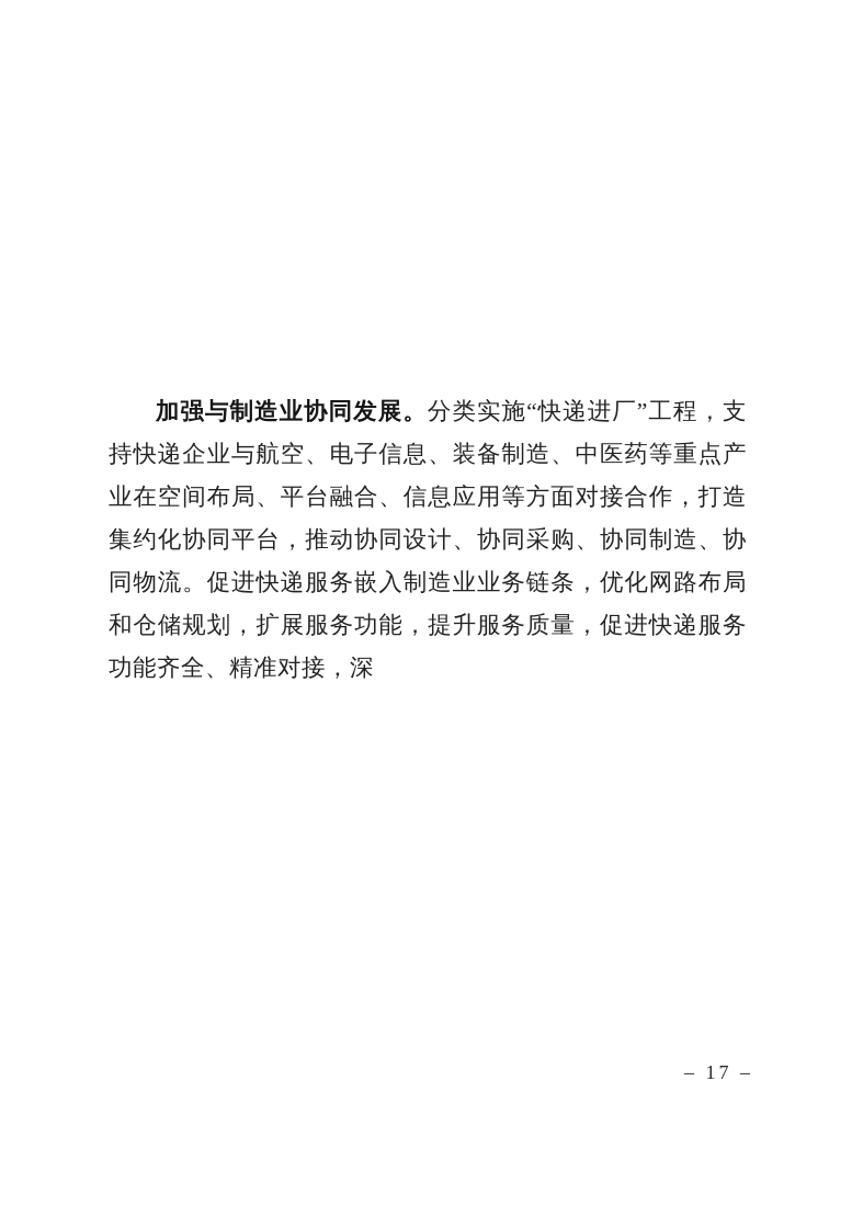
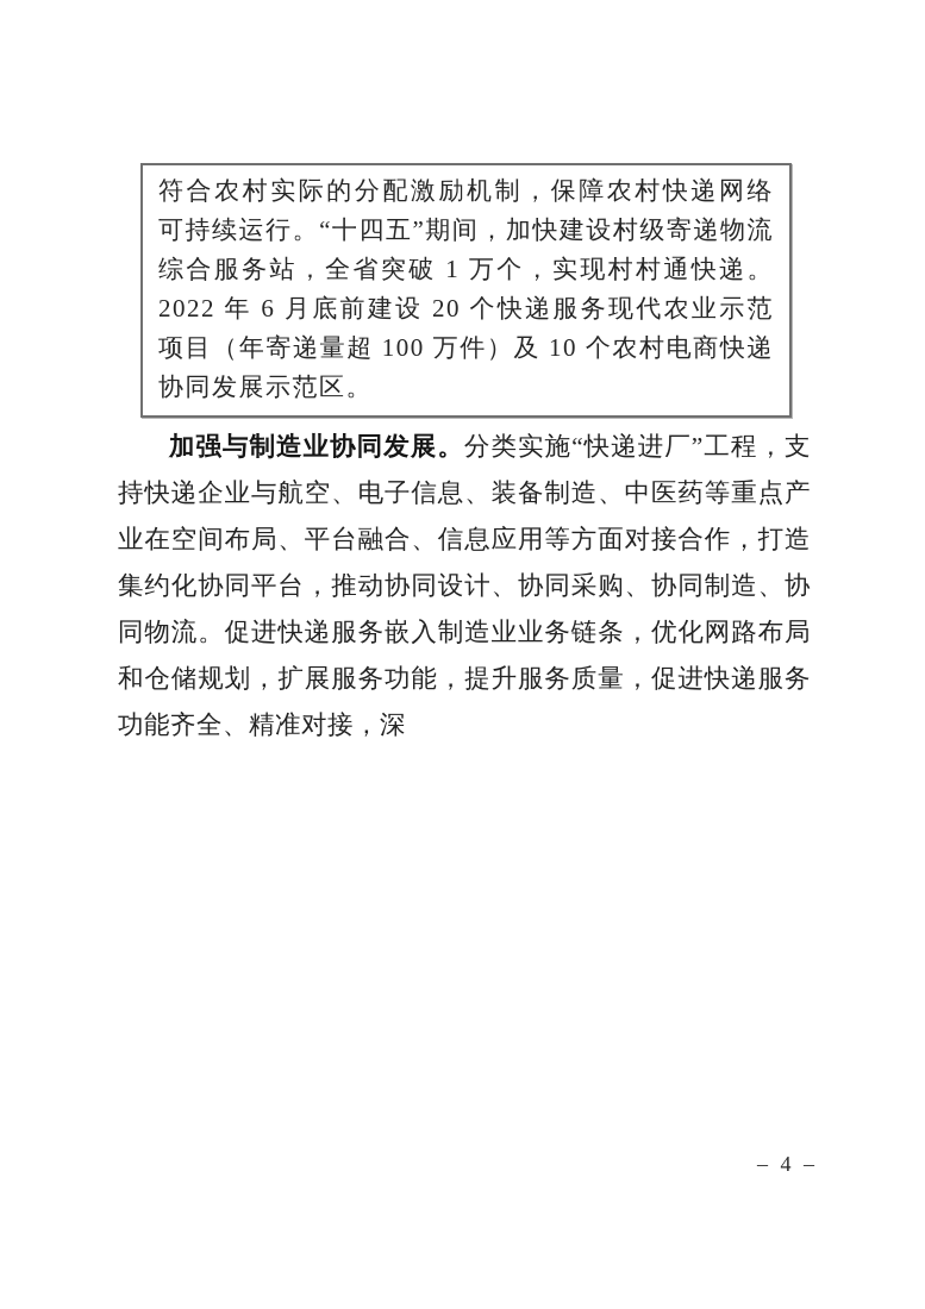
+ 符合农村实际的分配激励机制，保障农村快递网络可持续运行。“十四五”期间，加快建设村级寄递物流综合服务站，全省突破 1 万个，实现村村通快递。2022 年 6 月底前建设 20 个快递服务现代农业示范项目（年寄递量超 100 万件）及 10 个农村电商快递协同发展示范区。
  加强与制造业协同发展。分类实施“快递进厂”工程，支持快递企业与航空、电子信息、装备制造、中医药等重点产业在空间布局、平台融合、信息应用等方面对接合作，打造集约化协同平台，推动协同设计、协同采购、协同制造、协同物流。促进快递服务嵌入制造业业务链条，优化网路布局和仓储规划，扩展服务功能，提升服务质量，促进快递服务功能齐全、精准对接，深
- – 17 –
+ – 4 –
